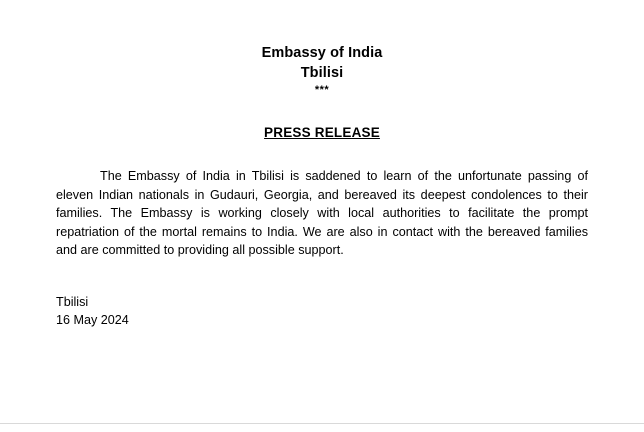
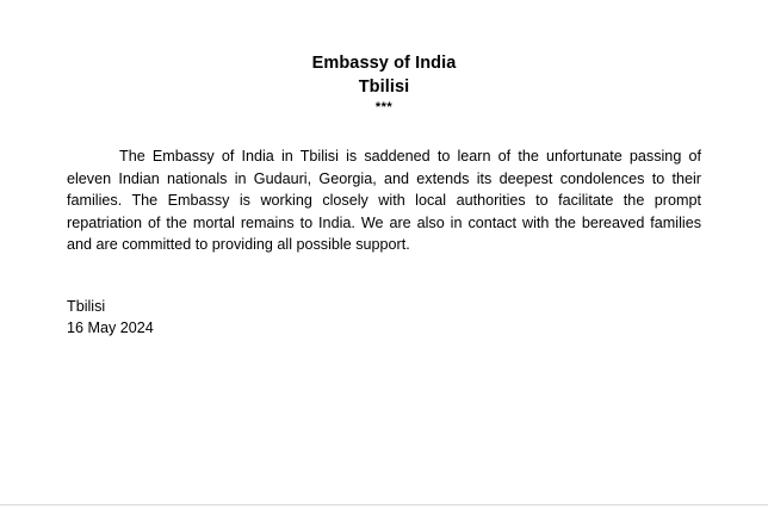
  Embassy of India
  Tbilisi
  ***
- PRESS RELEASE
- The Embassy of India in Tbilisi is saddened to learn of the unfortunate passing of eleven Indian nationals in Gudauri, Georgia, and bereaved its deepest condolences to their families. The Embassy is working closely with local authorities to facilitate the prompt repatriation of the mortal remains to India. We are also in contact with the bereaved families and are committed to providing all possible support.
+ The Embassy of India in Tbilisi is saddened to learn of the unfortunate passing of eleven Indian nationals in Gudauri, Georgia, and extends its deepest condolences to their families. The Embassy is working closely with local authorities to facilitate the prompt repatriation of the mortal remains to India. We are also in contact with the bereaved families and are committed to providing all possible support.
  Tbilisi
  16 May 2024
